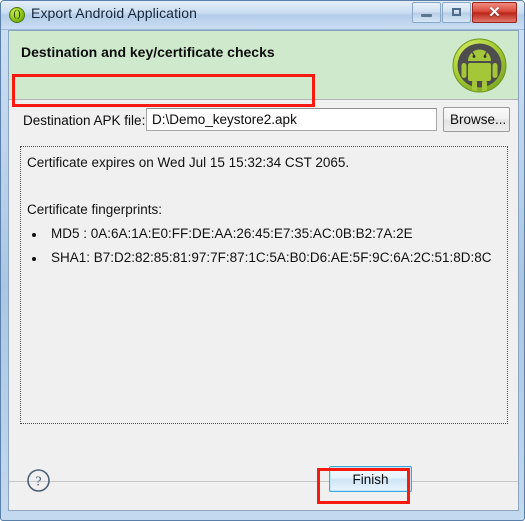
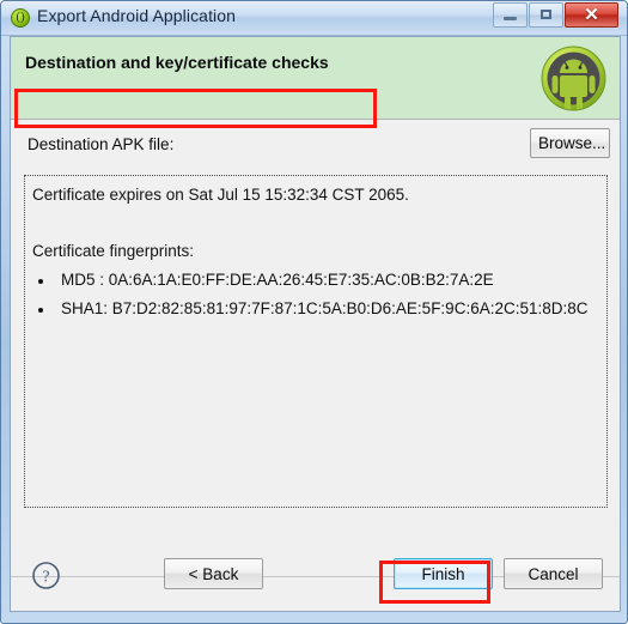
  Export Android Application
  ✕
  Destination and key/certificate checks
  Destination APK file:
- D:\Demo_keystore2.apk
  Browse...
- Certificate expires on Wed Jul 15 15:32:34 CST 2065.
+ Certificate expires on Sat Jul 15 15:32:34 CST 2065.
  Certificate fingerprints:
  MD5 : 0A:6A:1A:E0:FF:DE:AA:26:45:E7:35:AC:0B:B2:7A:2E
  SHA1: B7:D2:82:85:81:97:7F:87:1C:5A:B0:D6:AE:5F:9C:6A:2C:51:8D:8C
  ?
+ < Back
  Finish
+ Cancel
